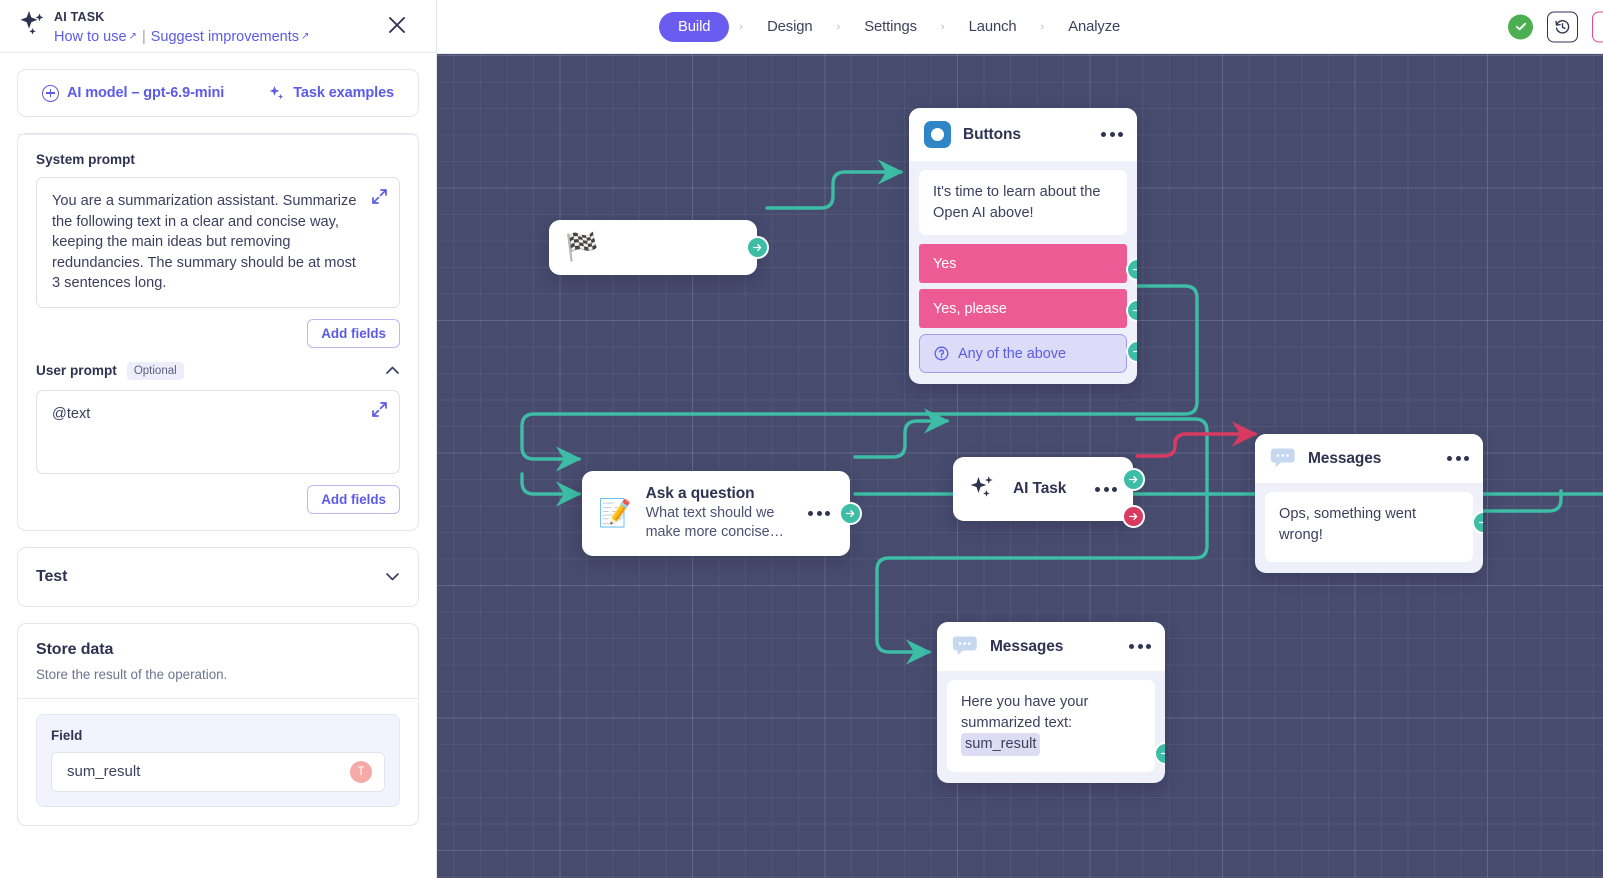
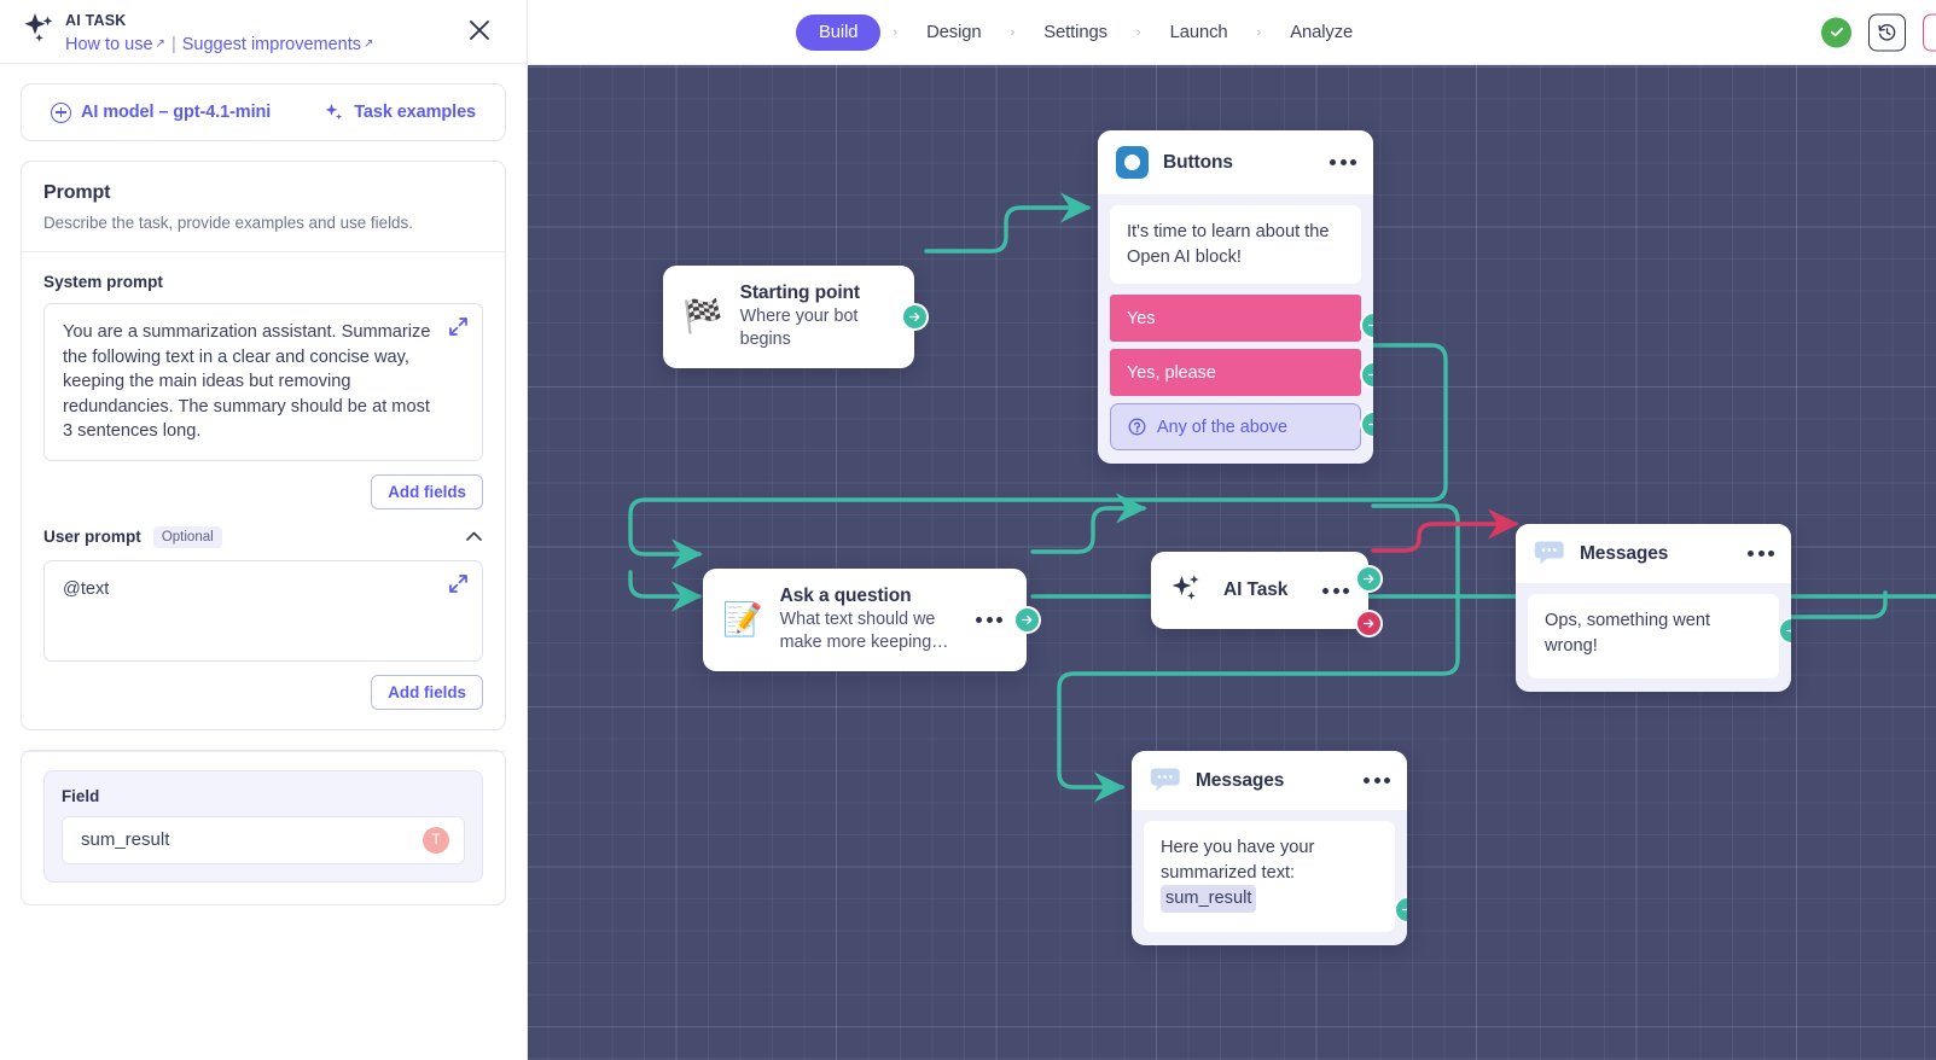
  AI TASK
  How to use ↗ | Suggest improvements ↗
- AI model – gpt-6.9-mini
+ AI model – gpt-4.1-mini
  Task examples
+ Prompt
+ Describe the task, provide examples and use fields.
  System prompt
  You are a summarization assistant. Summarize the following text in a clear and concise way, keeping the main ideas but removing redundancies. The summary should be at most 3 sentences long.
  Add fields
  User prompt
  Optional
  @text
  Add fields
- Test
- Store data
- Store the result of the operation.
  Field
  sum_result
  T
  Build
  ›
  Design
  ›
  Settings
  ›
  Launch
  ›
  Analyze
  🏁
+ Starting point
+ Where your bot begins
  Buttons
- It's time to learn about the Open AI above!
+ It's time to learn about the Open AI block!
  Yes
  Yes, please
  Any of the above
  📝
  Ask a question
- What text should we make more concise…
+ What text should we make more keeping…
  AI Task
  Messages
  Ops, something went wrong!
  Messages
  Here you have your summarized text: sum_result
